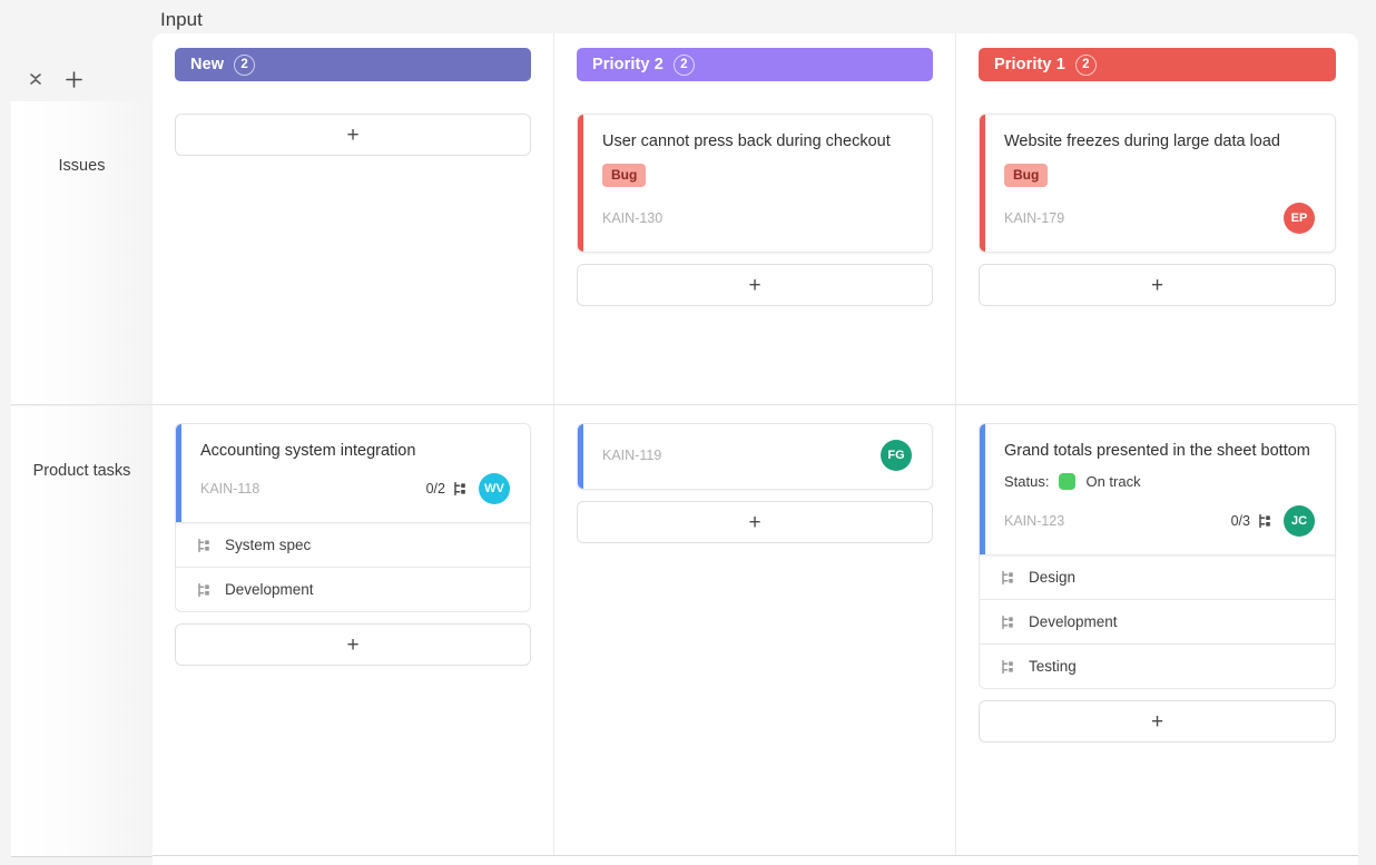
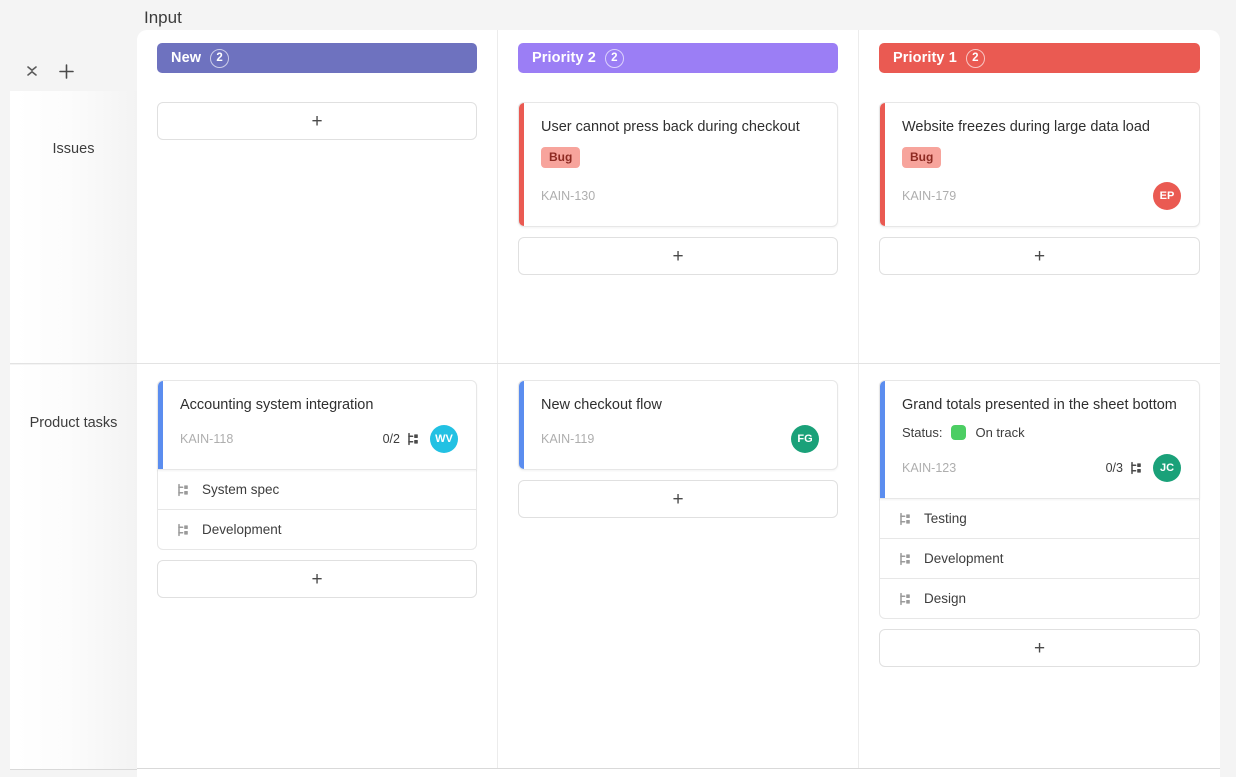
  Issues
  Product tasks
  Input
  New
  2
  +
  Priority 2
  2
  User cannot press back during checkout
  Bug
  KAIN-130
  +
  Priority 1
  2
  Website freezes during large data load
  Bug
  KAIN-179
  EP
  +
  Accounting system integration
  KAIN-118
  0/2
  WV
  System spec
  Development
  +
+ New checkout flow
  KAIN-119
  FG
  +
  Grand totals presented in the sheet bottom
  Status:
  On track
  KAIN-123
  0/3
  JC
- Design
+ Testing
  Development
- Testing
+ Design
  +
